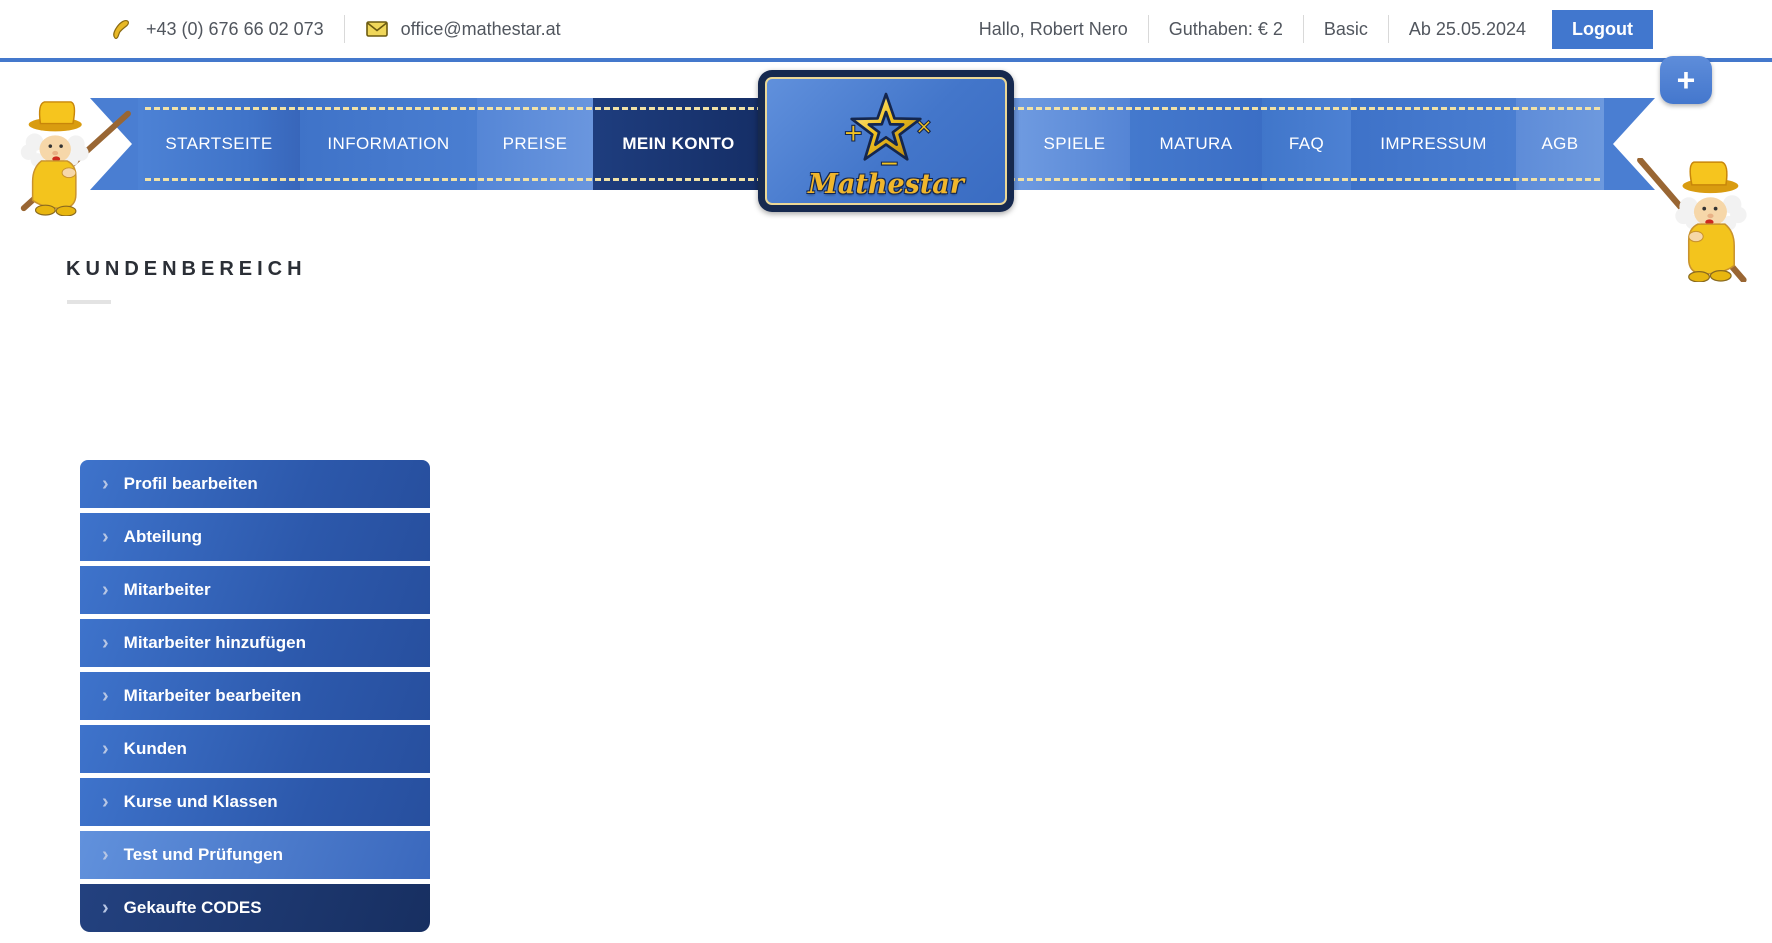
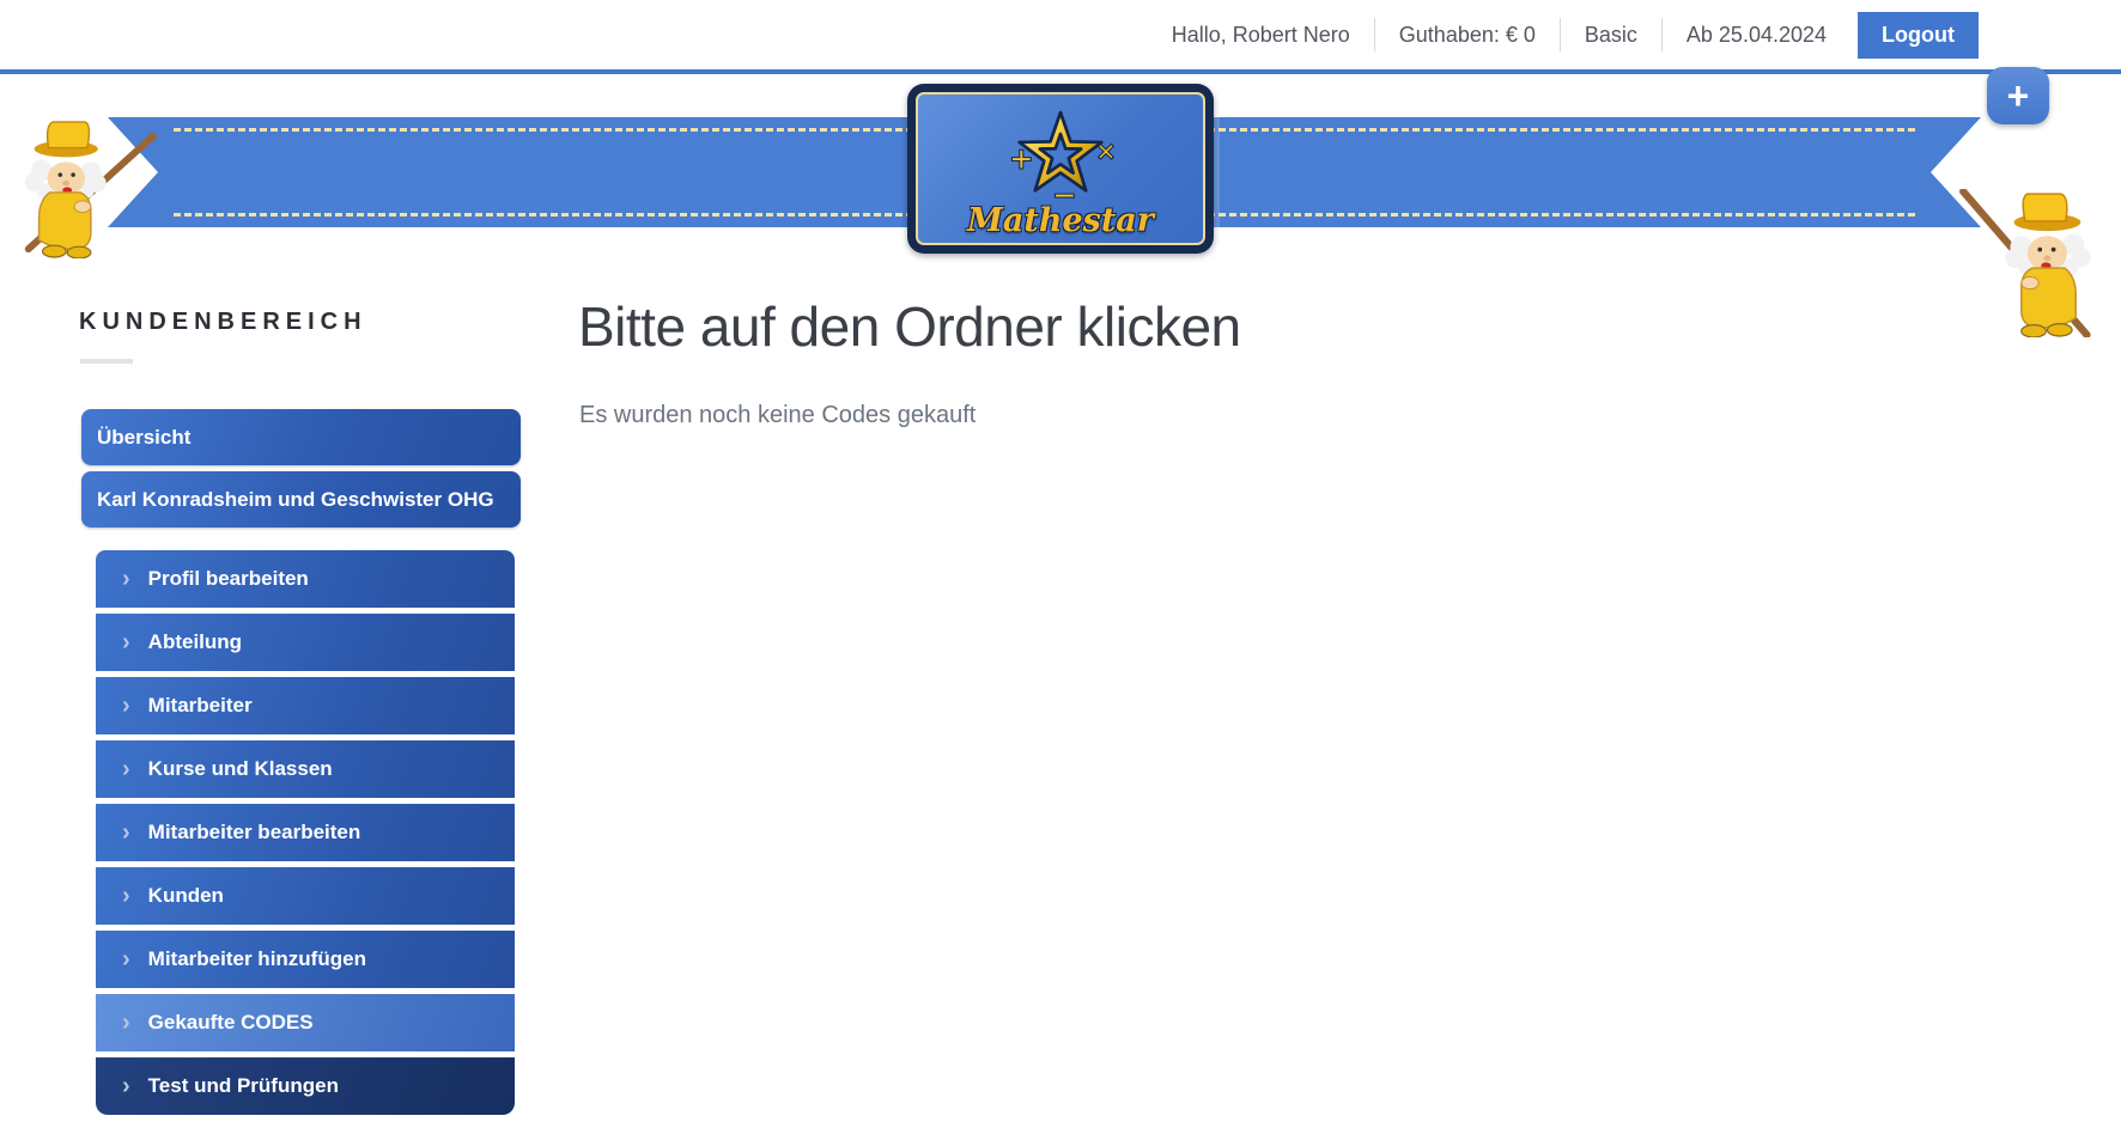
- +43 (0) 676 66 02 073
- office@mathestar.at
  Hallo, Robert Nero
- Guthaben: € 2
+ Guthaben: € 0
  Basic
- Ab 25.05.2024
+ Ab 25.04.2024
  Logout
- STARTSEITE
- INFORMATION
- PREISE
- MEIN KONTO
- SPIELE
- MATURA
- FAQ
- IMPRESSUM
- AGB
  +
  ×
  −
  Mathestar
  +
  KUNDENBEREICH
+ Übersicht
+ Karl Konradsheim und Geschwister OHG
  ›
  Profil bearbeiten
  ›
  Abteilung
  ›
  Mitarbeiter
  ›
- Mitarbeiter hinzufügen
+ Kurse und Klassen
  ›
  Mitarbeiter bearbeiten
  ›
  Kunden
  ›
- Kurse und Klassen
+ Mitarbeiter hinzufügen
  ›
- Test und Prüfungen
+ Gekaufte CODES
  ›
- Gekaufte CODES
+ Test und Prüfungen
+ Bitte auf den Ordner klicken
+ Es wurden noch keine Codes gekauft
